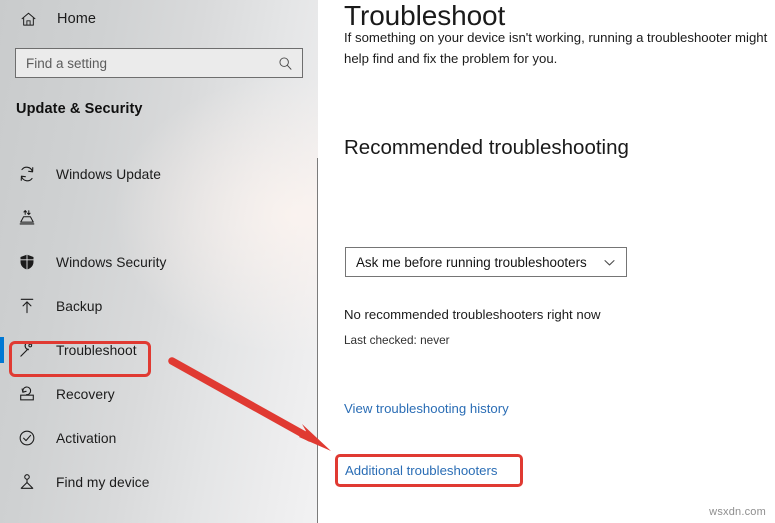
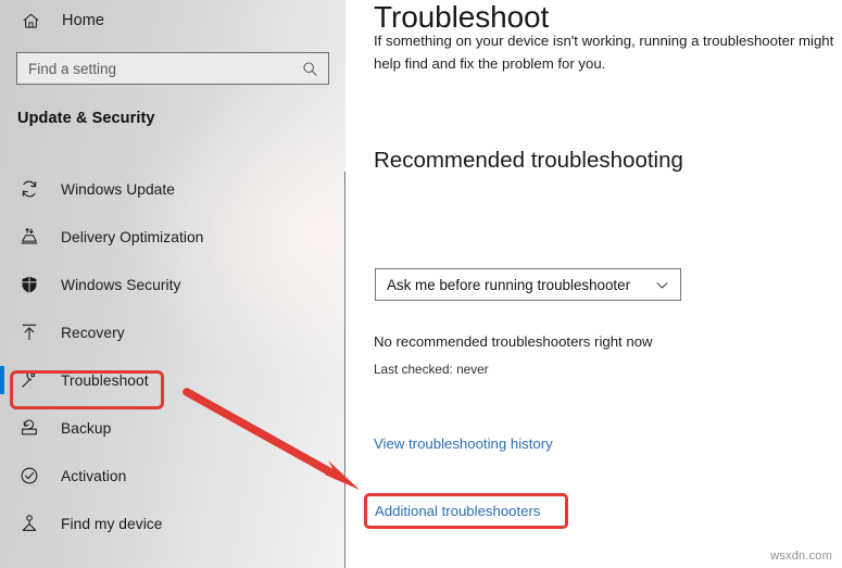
  Home
  Find a setting
  Update & Security
  Windows Update
+ Delivery Optimization
  Windows Security
- Backup
+ Recovery
  Troubleshoot
- Recovery
+ Backup
  Activation
  Find my device
  Troubleshoot
  If something on your device isn't working, running a troubleshooter might help find and fix the problem for you.
  Recommended troubleshooting
- Ask me before running troubleshooters
+ Ask me before running troubleshooter
  No recommended troubleshooters right now
  Last checked: never
  View troubleshooting history
  Additional troubleshooters
  wsxdn.com
